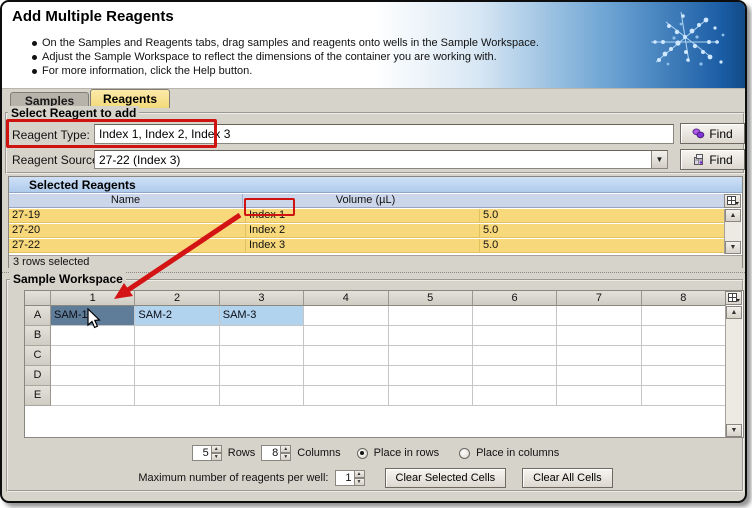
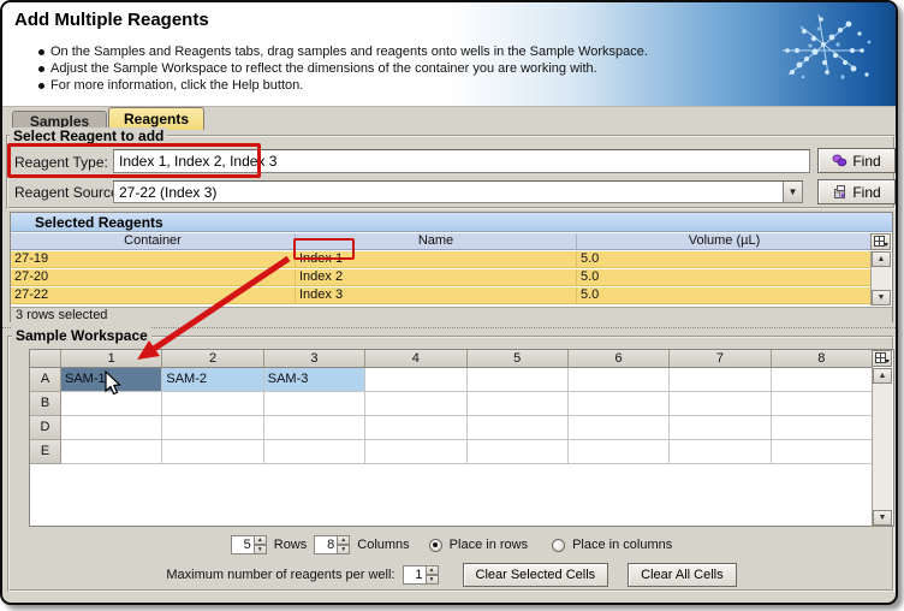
  Add Multiple Reagents
  On the Samples and Reagents tabs, drag samples and reagents onto wells in the Sample Workspace.
  Adjust the Sample Workspace to reflect the dimensions of the container you are working with.
  For more information, click the Help button.
  Samples
  Reagents
  Select Reagent to add
  Reagent Type:
  Index 1, Index 2, Index 3
  Find
  Reagent Sourc
  27-22 (Index 3)
  ▼
  Find
  Selected Reagents
+ Container
  Name
  Volume (µL)
  27-19
  Index 1
  5.0
  27-20
  Index 2
  5.0
  27-22
  Index 3
  5.0
  3 rows selected
  Sample Workspace
  1
  2
  3
  4
  5
  6
  7
  8
  A
  SAM-1
  SAM-2
  SAM-3
  B
- C
  D
  E
  5
  Rows
  8
  Columns
  Place in rows
  Place in columns
  Maximum number of reagents per well:
  1
  Clear Selected Cells
  Clear All Cells
